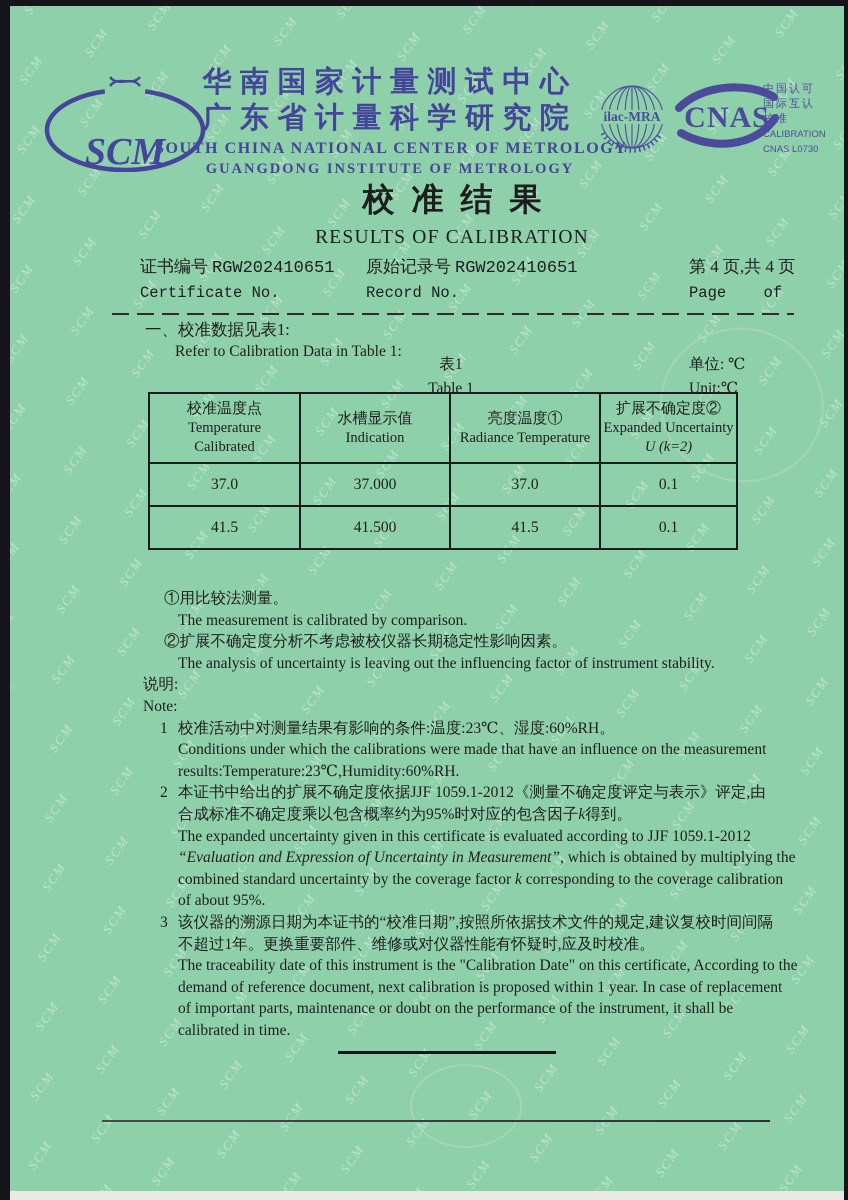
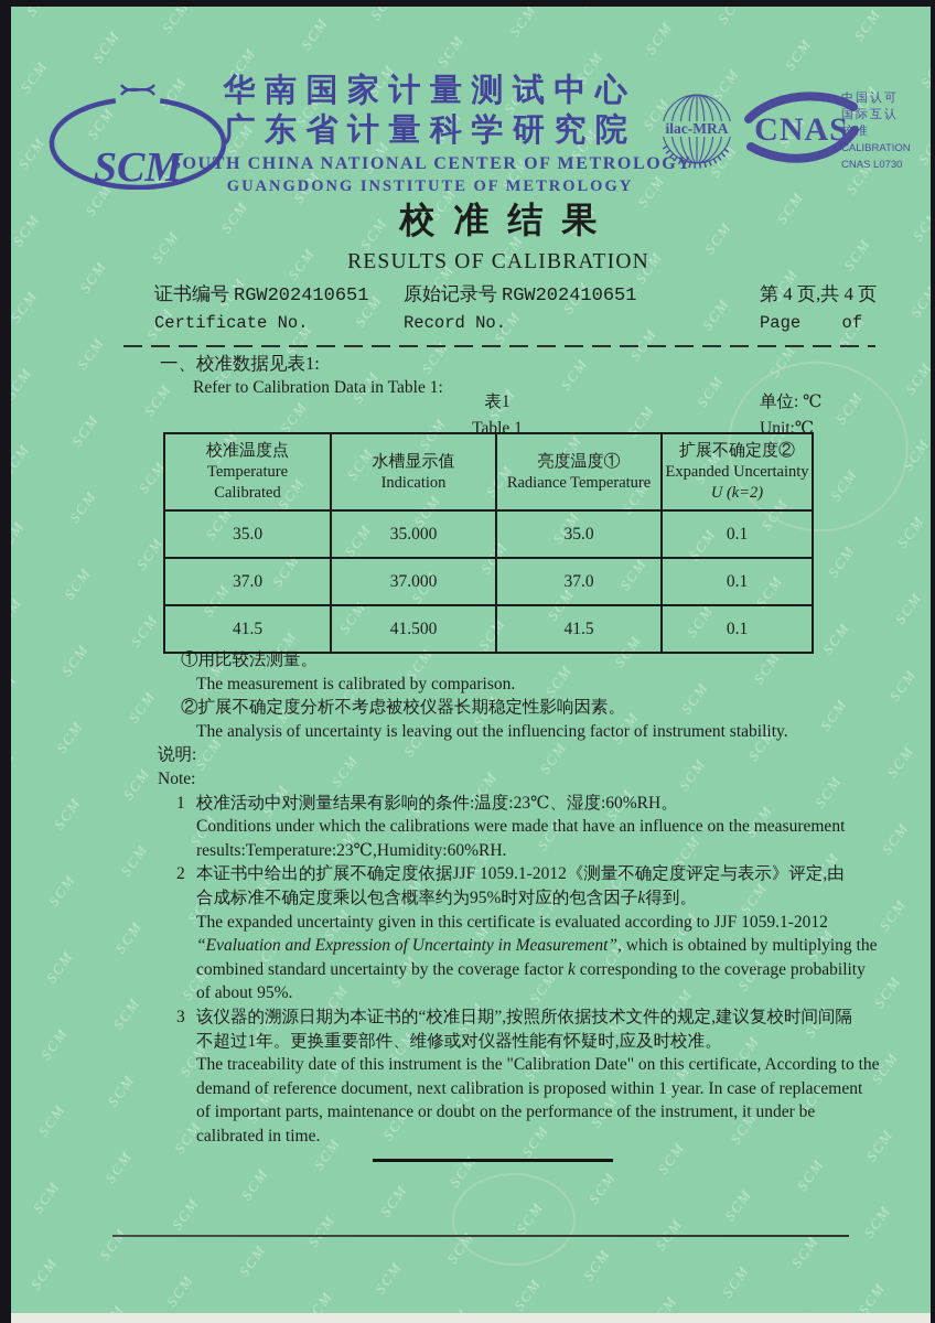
  SCM
  华南国家计量测试中心
  广东省计量科学研究院
  SOUTH CHINA NATIONAL CENTER OF METROLOG
  GUANGDONG INSTITUTE OF METROLOGY
  ilac-MRA
  CNAS
  中国认可
  国际互认
  校准
  CALIBRATION
  CNAS L0730
  校准结果
  RESULTS OF CALIBRATION
  证书编号 RGW202410651
  Certificate No.
  原始记录号 RGW202410651
  Record No.
  第 4 页,共 4 页
  Page of
  一、校准数据见表1:
  Refer to Calibration Data in Table 1:
  表1
  Table 1
  单位: ℃
  Unit:℃
  校准温度点 Temperature Calibrated	水槽显示值 Indication	亮度温度① Radiance Temperature	扩展不确定度② Expanded Uncertainty U (k=2)
+ 35.0	35.000	35.0	0.1
  37.0	37.000	37.0	0.1
  41.5	41.500	41.5	0.1
  ①用比较法测量。
  The measurement is calibrated by comparison.
  ②扩展不确定度分析不考虑被校仪器长期稳定性影响因素。
  The analysis of uncertainty is leaving out the influencing factor of instrument stability.
  说明:
  Note:
  1
  校准活动中对测量结果有影响的条件:温度:23℃、湿度:60%RH。
  Conditions under which the calibrations were made that have an influence on the measurement
  results:Temperature:23℃,Humidity:60%RH.
  2
  本证书中给出的扩展不确定度依据JJF 1059.1-2012《测量不确定度评定与表示》评定,由
  合成标准不确定度乘以包含概率约为95%时对应的包含因子k得到。
  The expanded uncertainty given in this certificate is evaluated according to JJF 1059.1-2012
  “Evaluation and Expression of Uncertainty in Measurement”, which is obtained by multiplying the
- combined standard uncertainty by the coverage factor k corresponding to the coverage calibration
+ combined standard uncertainty by the coverage factor k corresponding to the coverage probability
  of about 95%.
  3
  该仪器的溯源日期为本证书的“校准日期”,按照所依据技术文件的规定,建议复校时间间隔
  不超过1年。更换重要部件、维修或对仪器性能有怀疑时,应及时校准。
  The traceability date of this instrument is the "Calibration Date" on this certificate, According to the
  demand of reference document, next calibration is proposed within 1 year. In case of replacement
- of important parts, maintenance or doubt on the performance of the instrument, it shall be
+ of important parts, maintenance or doubt on the performance of the instrument, it under be
  calibrated in time.
